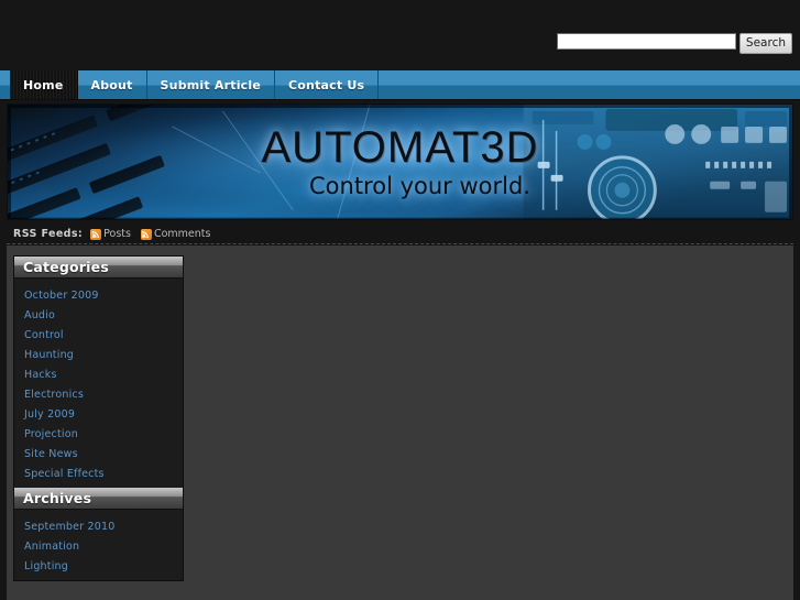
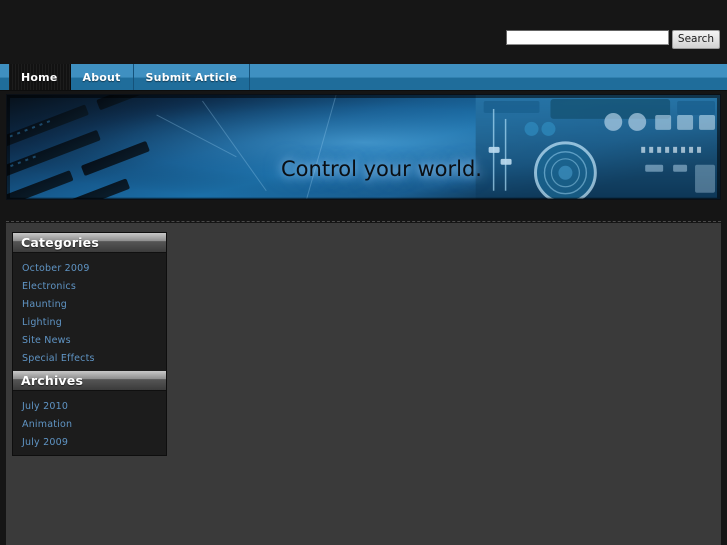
  Search
  Home
  About
  Submit Article
- Contact Us
- AUTOMAT3D
  Control your world.
- RSS Feeds:
- Posts
- Comments
  Categories
  October 2009
- Audio
- Control
- Haunting
+ Electronics
- Hacks
- Electronics
+ Haunting
- July 2009
+ Lighting
- Projection
  Site News
  Special Effects
  Archives
- September 2010
+ July 2010
  Animation
- Lighting
+ July 2009
